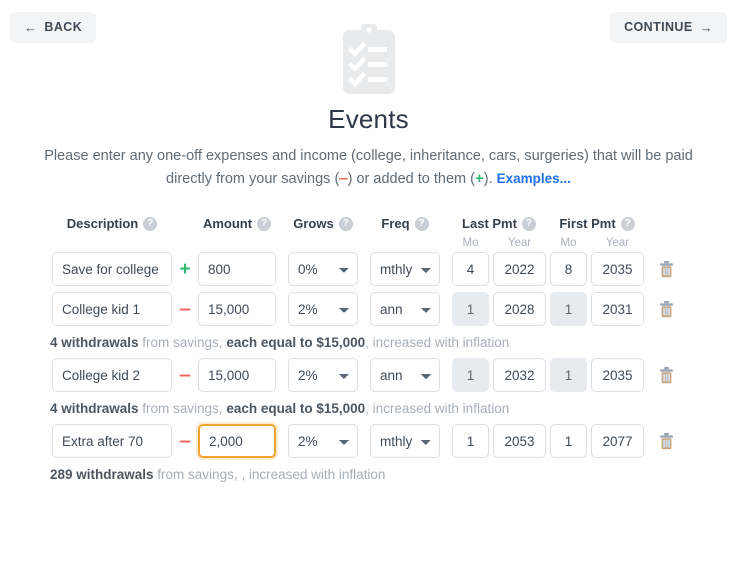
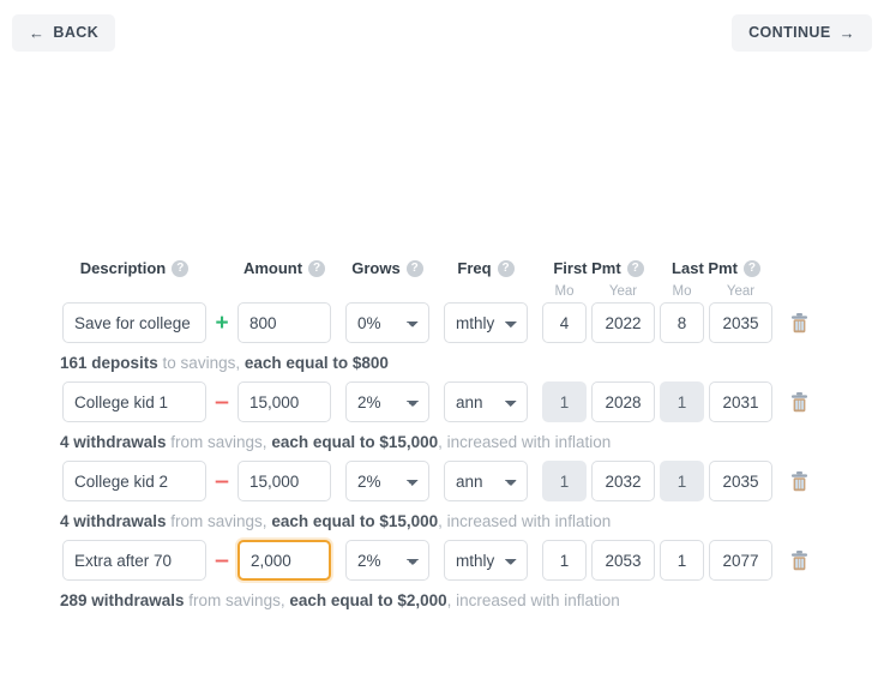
  ←
  BACK
  CONTINUE
  →
- Events
- Please enter any one-off expenses and income (college, inheritance, cars, surgeries) that will be paid directly from your savings (‒) or added to them (+). Examples...
  Description
  ?
  Amount
  ?
  Grows
  ?
  Freq
  ?
- Last Pmt
+ First Pmt
  ?
- First Pmt
+ Last Pmt
  ?
  Mo
  Year
  Mo
  Year
  Save for college
  +
  800
  0%
  mthly
  4
  2022
  8
  2035
+ 161 deposits
+ to savings,
+ each equal to $800
  College kid 1
  ‒
  15,000
  2%
  ann
  1
  2028
  1
  2031
  4 withdrawals
  from savings,
  each equal to $15,000
  , increased with inflation
  College kid 2
  ‒
  15,000
  2%
  ann
  1
  2032
  1
  2035
  4 withdrawals
  from savings,
  each equal to $15,000
  , increased with inflation
  Extra after 70
  ‒
  2,000
  2%
  mthly
  1
  2053
  1
  2077
  289 withdrawals
  from savings,
+ each equal to $2,000
  , increased with inflation
